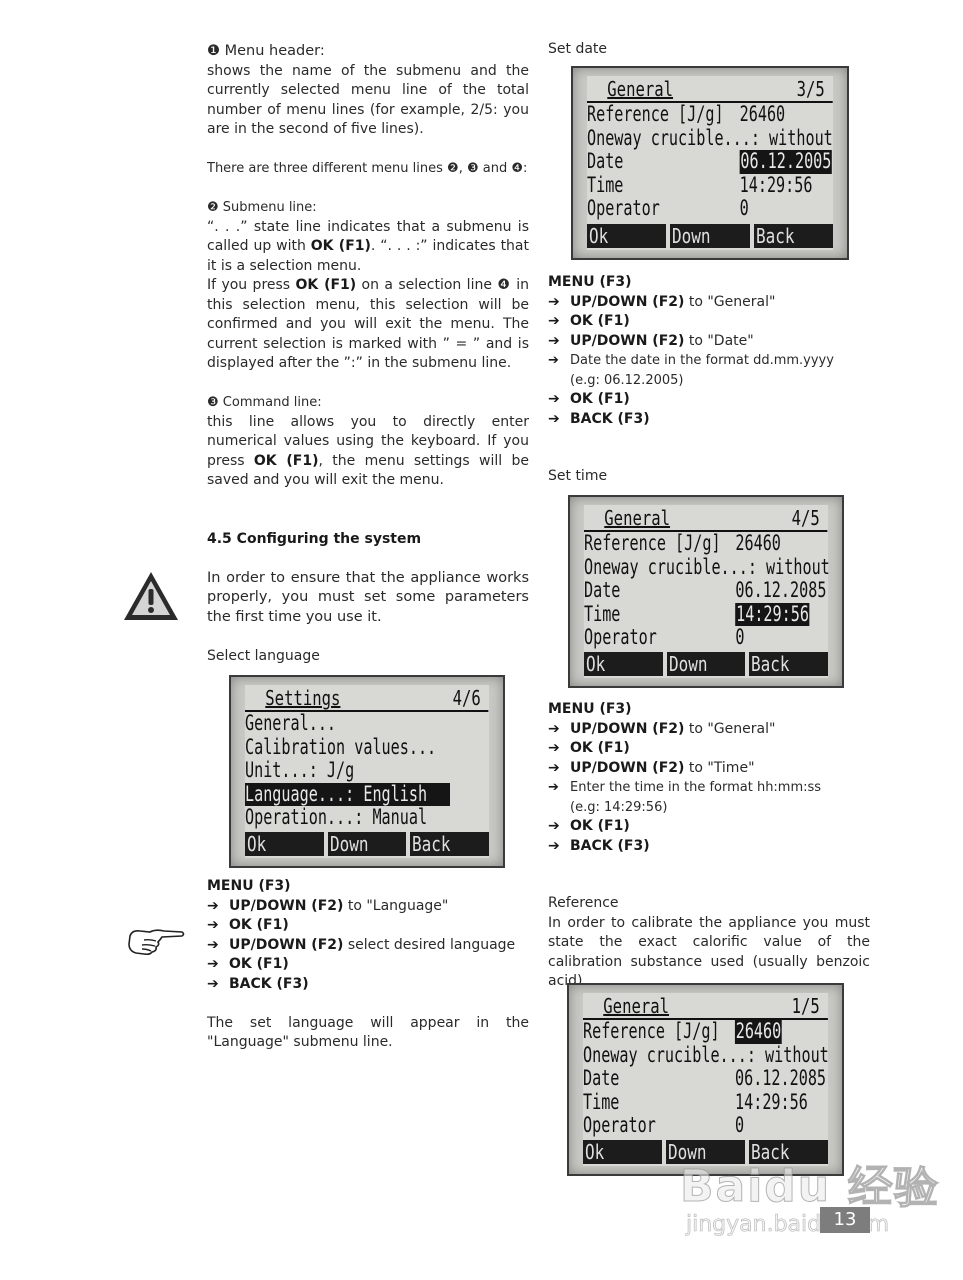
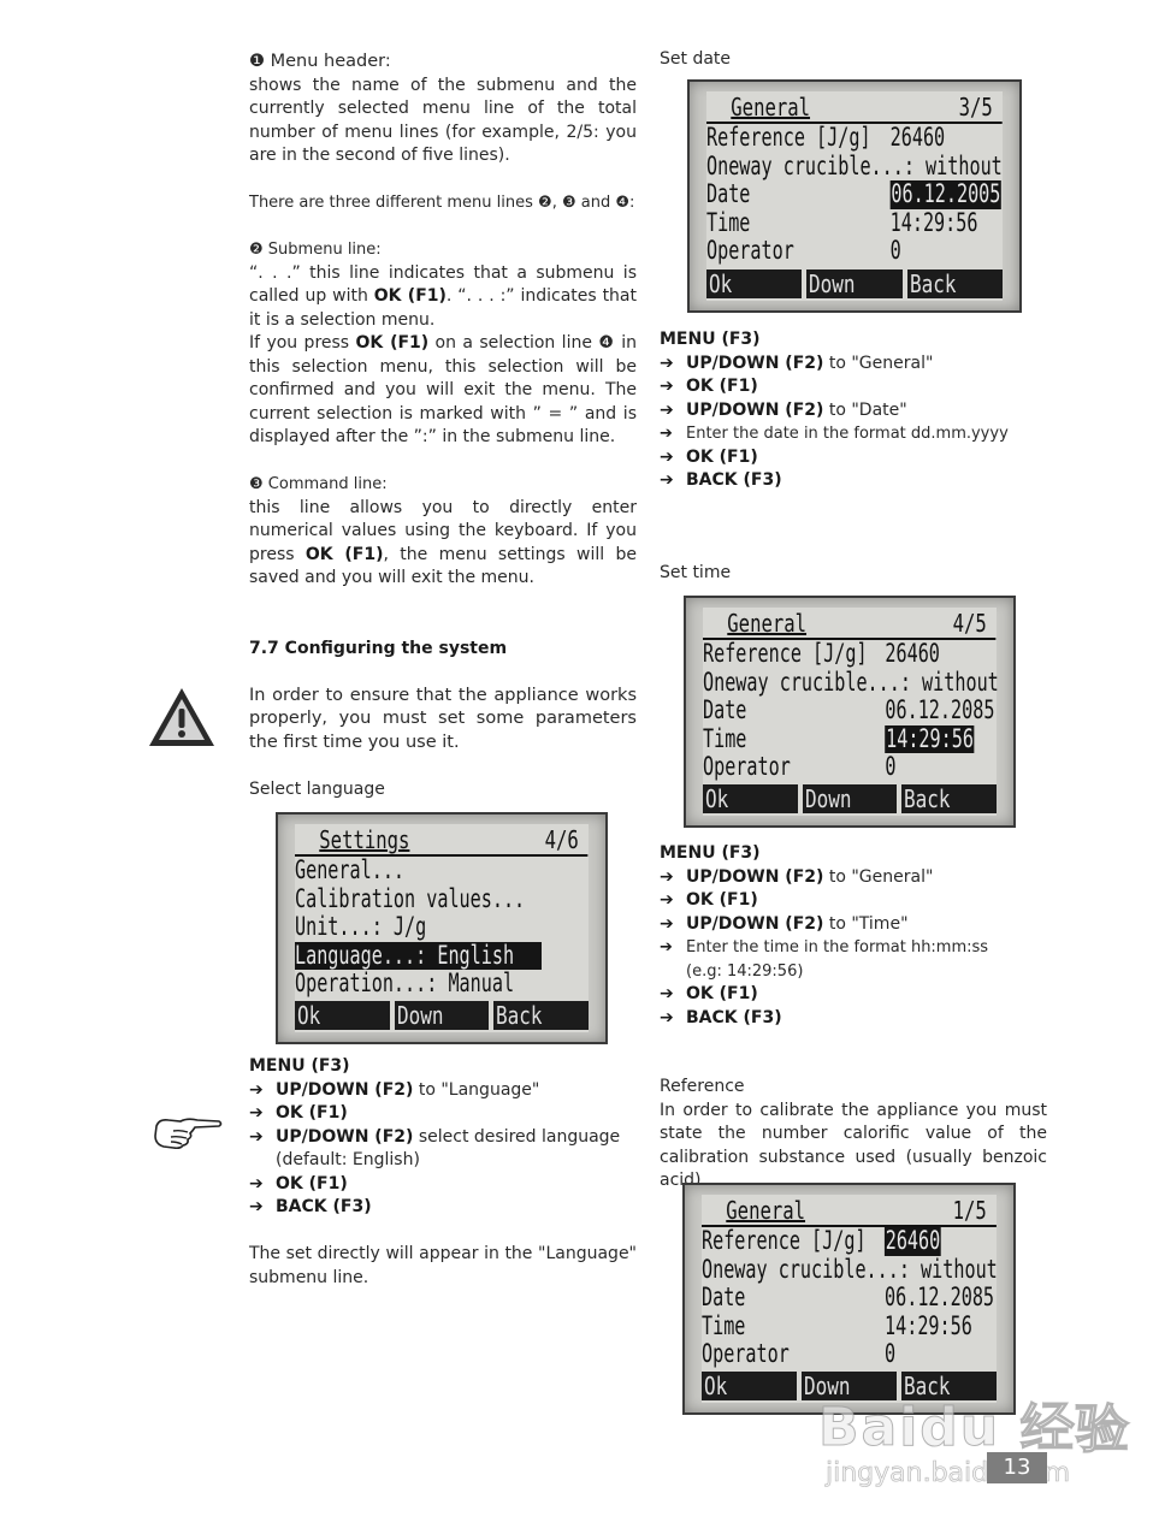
  ❶ Menu header:
  shows the name of the submenu and the currently selected menu line of the total number of menu lines (for example, 2/5: you are in the second of five lines).
  There are three different menu lines ❷, ❸ and ❹:
  ❷ Submenu line:
- “. . .” state line indicates that a submenu is called up with OK (F1). “. . . :” indicates that it is a selection menu.
+ “. . .” this line indicates that a submenu is called up with OK (F1). “. . . :” indicates that it is a selection menu.
  If you press OK (F1) on a selection line ❹ in this selection menu, this selection will be confirmed and you will exit the menu. The current selection is marked with ” = ” and is displayed after the ”:” in the submenu line.
  ❸ Command line:
  this line allows you to directly enter numerical values using the keyboard. If you press OK (F1), the menu settings will be saved and you will exit the menu.
- 4.5 Configuring the system
+ 7.7 Configuring the system
  In order to ensure that the appliance works properly, you must set some parameters the first time you use it.
  Select language
  Settings
  4/6
  General...
  Calibration values...
  Unit...: J/g
  Language...: English
  Operation...: Manual
  Ok
  Down
  Back
  MENU (F3)
  ➔
  UP/DOWN (F2) to "Language"
  ➔
  OK (F1)
  ➔
  UP/DOWN (F2) select desired language
+ (default: English)
  ➔
  OK (F1)
  ➔
  BACK (F3)
- The set language will appear in the "Language" submenu line.
+ The set directly will appear in the "Language" submenu line.
  Set date
  General
  3/5
  Reference [J/g]
  26460
  Oneway crucible...: without
  Date
  06.12.2005
  Time
  14:29:56
  Operator
  0
  Ok
  Down
  Back
  MENU (F3)
  ➔
  UP/DOWN (F2) to "General"
  ➔
  OK (F1)
  ➔
  UP/DOWN (F2) to "Date"
  ➔
- Date the date in the format dd.mm.yyyy
+ Enter the date in the format dd.mm.yyyy
- (e.g: 06.12.2005)
  ➔
  OK (F1)
  ➔
  BACK (F3)
  Set time
  General
  4/5
  Reference [J/g]
  26460
  Oneway crucible...: without
  Date
  06.12.2085
  Time
  14:29:56
  Operator
  0
  Ok
  Down
  Back
  MENU (F3)
  ➔
  UP/DOWN (F2) to "General"
  ➔
  OK (F1)
  ➔
  UP/DOWN (F2) to "Time"
  ➔
  Enter the time in the format hh:mm:ss
  (e.g: 14:29:56)
  ➔
  OK (F1)
  ➔
  BACK (F3)
  Reference
- In order to calibrate the appliance you must state the exact calorific value of the calibration substance used (usually benzoic acid).
+ In order to calibrate the appliance you must state the number calorific value of the calibration substance used (usually benzoic acid).
  General
  1/5
  Reference [J/g]
  26460
  Oneway crucible...: without
  Date
  06.12.2085
  Time
  14:29:56
  Operator
  0
  Ok
  Down
  Back
  Baidu 经验
  jingyan.baidm
  13
